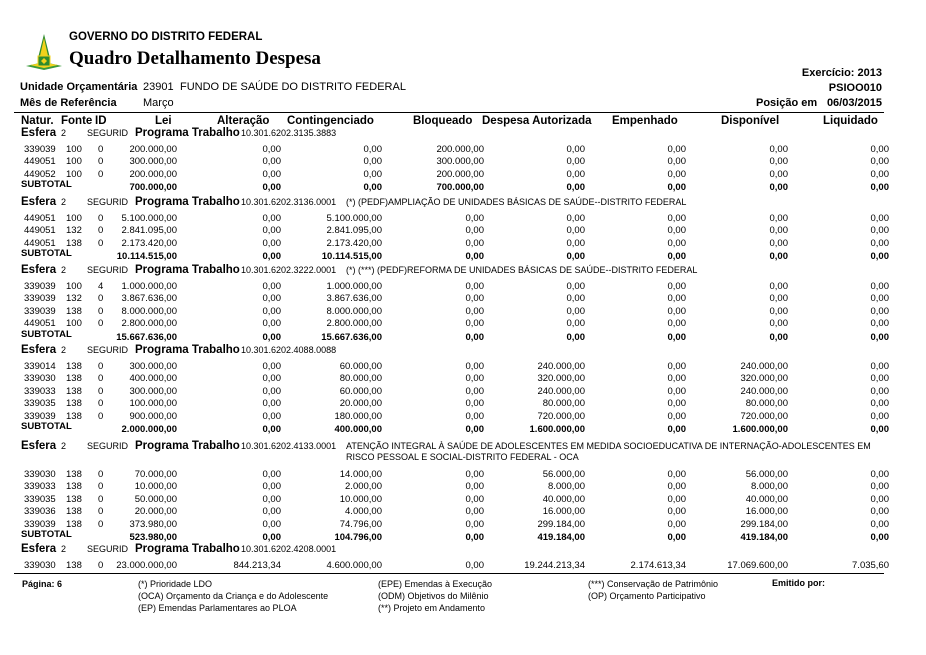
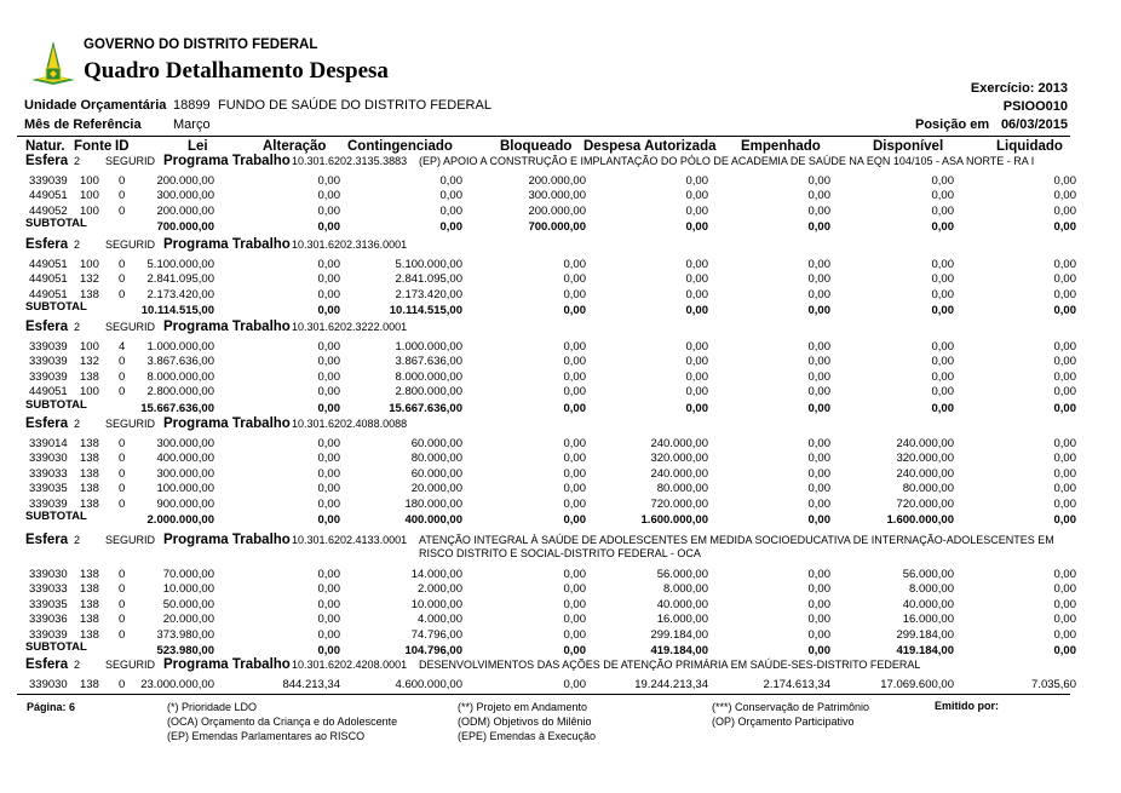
  GOVERNO DO DISTRITO FEDERAL
  Quadro Detalhamento Despesa
  Unidade Orçamentária
- 23901
+ 18899
  FUNDO DE SAÚDE DO DISTRITO FEDERAL
  Mês de Referência
  Março
  Exercício: 2013
  PSIOO010
  Posição em
  06/03/2015
  Natur.
  Fonte
  ID
  Lei
  Alteração
  Contingenciado
  Bloqueado
  Despesa Autorizada
  Empenhado
  Disponível
  Liquidado
  Esfera
  2
  SEGURID
  Programa Trabalho
  10.301.6202.3135.3883
+ (EP) APOIO A CONSTRUÇÃO E IMPLANTAÇÃO DO PÓLO DE ACADEMIA DE SAÚDE NA EQN 104/105 - ASA NORTE - RA I
  339039
  100
  0
  200.000,00
  0,00
  0,00
  200.000,00
  0,00
  0,00
  0,00
  0,00
  449051
  100
  0
  300.000,00
  0,00
  0,00
  300.000,00
  0,00
  0,00
  0,00
  0,00
  449052
  100
  0
  200.000,00
  0,00
  0,00
  200.000,00
  0,00
  0,00
  0,00
  0,00
  SUBTOTAL
  700.000,00
  0,00
  0,00
  700.000,00
  0,00
  0,00
  0,00
  0,00
  Esfera
  2
  SEGURID
  Programa Trabalho
  10.301.6202.3136.0001
- (*) (PEDF)AMPLIAÇÃO DE UNIDADES BÁSICAS DE SAÚDE--DISTRITO FEDERAL
  449051
  100
  0
  5.100.000,00
  0,00
  5.100.000,00
  0,00
  0,00
  0,00
  0,00
  0,00
  449051
  132
  0
  2.841.095,00
  0,00
  2.841.095,00
  0,00
  0,00
  0,00
  0,00
  0,00
  449051
  138
  0
  2.173.420,00
  0,00
  2.173.420,00
  0,00
  0,00
  0,00
  0,00
  0,00
  SUBTOTAL
  10.114.515,00
  0,00
  10.114.515,00
  0,00
  0,00
  0,00
  0,00
  0,00
  Esfera
  2
  SEGURID
  Programa Trabalho
  10.301.6202.3222.0001
- (*) (***) (PEDF)REFORMA DE UNIDADES BÁSICAS DE SAÚDE--DISTRITO FEDERAL
  339039
  100
  4
  1.000.000,00
  0,00
  1.000.000,00
  0,00
  0,00
  0,00
  0,00
  0,00
  339039
  132
  0
  3.867.636,00
  0,00
  3.867.636,00
  0,00
  0,00
  0,00
  0,00
  0,00
  339039
  138
  0
  8.000.000,00
  0,00
  8.000.000,00
  0,00
  0,00
  0,00
  0,00
  0,00
  449051
  100
  0
  2.800.000,00
  0,00
  2.800.000,00
  0,00
  0,00
  0,00
  0,00
  0,00
  SUBTOTAL
  15.667.636,00
  0,00
  15.667.636,00
  0,00
  0,00
  0,00
  0,00
  0,00
  Esfera
  2
  SEGURID
  Programa Trabalho
  10.301.6202.4088.0088
  339014
  138
  0
  300.000,00
  0,00
  60.000,00
  0,00
  240.000,00
  0,00
  240.000,00
  0,00
  339030
  138
  0
  400.000,00
  0,00
  80.000,00
  0,00
  320.000,00
  0,00
  320.000,00
  0,00
  339033
  138
  0
  300.000,00
  0,00
  60.000,00
  0,00
  240.000,00
  0,00
  240.000,00
  0,00
  339035
  138
  0
  100.000,00
  0,00
  20.000,00
  0,00
  80.000,00
  0,00
  80.000,00
  0,00
  339039
  138
  0
  900.000,00
  0,00
  180.000,00
  0,00
  720.000,00
  0,00
  720.000,00
  0,00
  SUBTOTAL
  2.000.000,00
  0,00
  400.000,00
  0,00
  1.600.000,00
  0,00
  1.600.000,00
  0,00
  Esfera
  2
  SEGURID
  Programa Trabalho
  10.301.6202.4133.0001
- ATENÇÃO INTEGRAL À SAÚDE DE ADOLESCENTES EM MEDIDA SOCIOEDUCATIVA DE INTERNAÇÃO-ADOLESCENTES EM RISCO PESSOAL E SOCIAL-DISTRITO FEDERAL - OCA
+ ATENÇÃO INTEGRAL À SAÚDE DE ADOLESCENTES EM MEDIDA SOCIOEDUCATIVA DE INTERNAÇÃO-ADOLESCENTES EM RISCO DISTRITO E SOCIAL-DISTRITO FEDERAL - OCA
  339030
  138
  0
  70.000,00
  0,00
  14.000,00
  0,00
  56.000,00
  0,00
  56.000,00
  0,00
  339033
  138
  0
  10.000,00
  0,00
  2.000,00
  0,00
  8.000,00
  0,00
  8.000,00
  0,00
  339035
  138
  0
  50.000,00
  0,00
  10.000,00
  0,00
  40.000,00
  0,00
  40.000,00
  0,00
  339036
  138
  0
  20.000,00
  0,00
  4.000,00
  0,00
  16.000,00
  0,00
  16.000,00
  0,00
  339039
  138
  0
  373.980,00
  0,00
  74.796,00
  0,00
  299.184,00
  0,00
  299.184,00
  0,00
  SUBTOTAL
  523.980,00
  0,00
  104.796,00
  0,00
  419.184,00
  0,00
  419.184,00
  0,00
  Esfera
  2
  SEGURID
  Programa Trabalho
  10.301.6202.4208.0001
+ DESENVOLVIMENTOS DAS AÇÕES DE ATENÇÃO PRIMÁRIA EM SAÚDE-SES-DISTRITO FEDERAL
  339030
  138
  0
  23.000.000,00
  844.213,34
  4.600.000,00
  0,00
  19.244.213,34
  2.174.613,34
  17.069.600,00
  7.035,60
  Página: 6
  (*) Prioridade LDO
  (OCA) Orçamento da Criança e do Adolescente
- (EP) Emendas Parlamentares ao PLOA
+ (EP) Emendas Parlamentares ao RISCO
- (EPE) Emendas à Execução
+ (**) Projeto em Andamento
  (ODM) Objetivos do Milênio
- (**) Projeto em Andamento
+ (EPE) Emendas à Execução
  (***) Conservação de Patrimônio
  (OP) Orçamento Participativo
  Emitido por:
